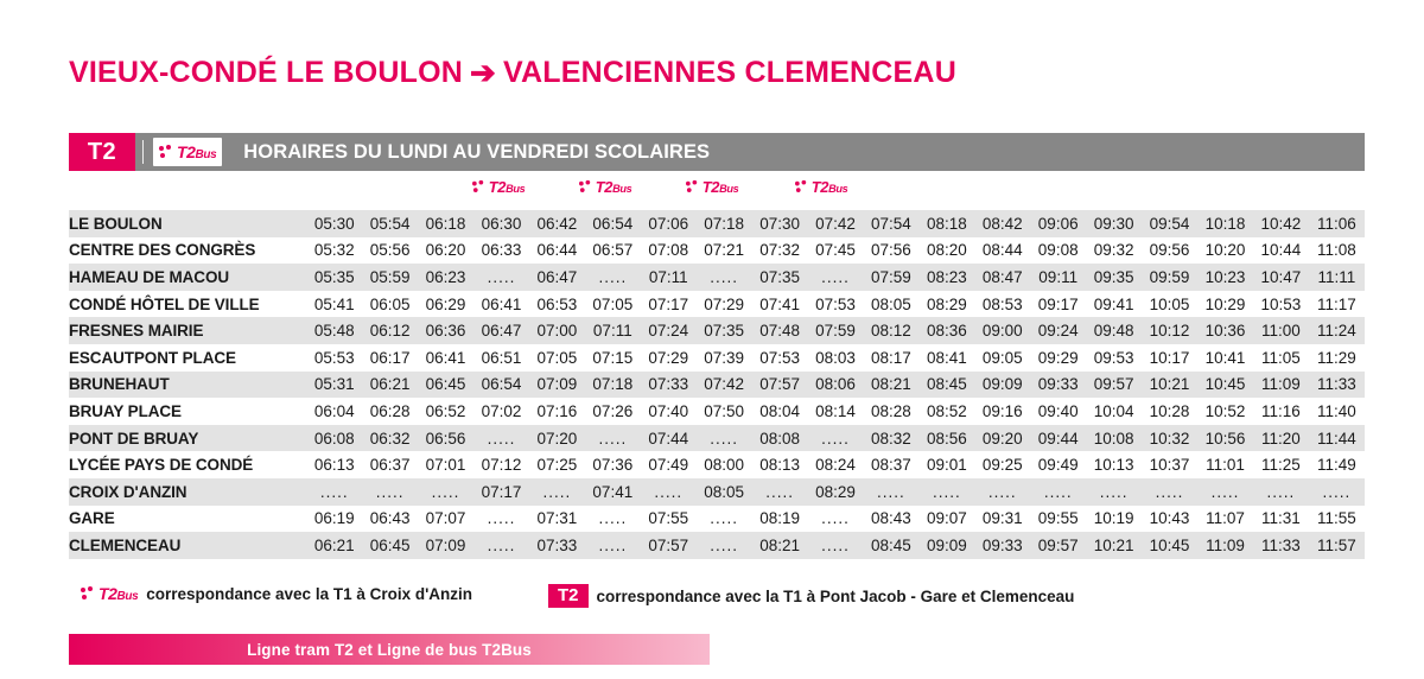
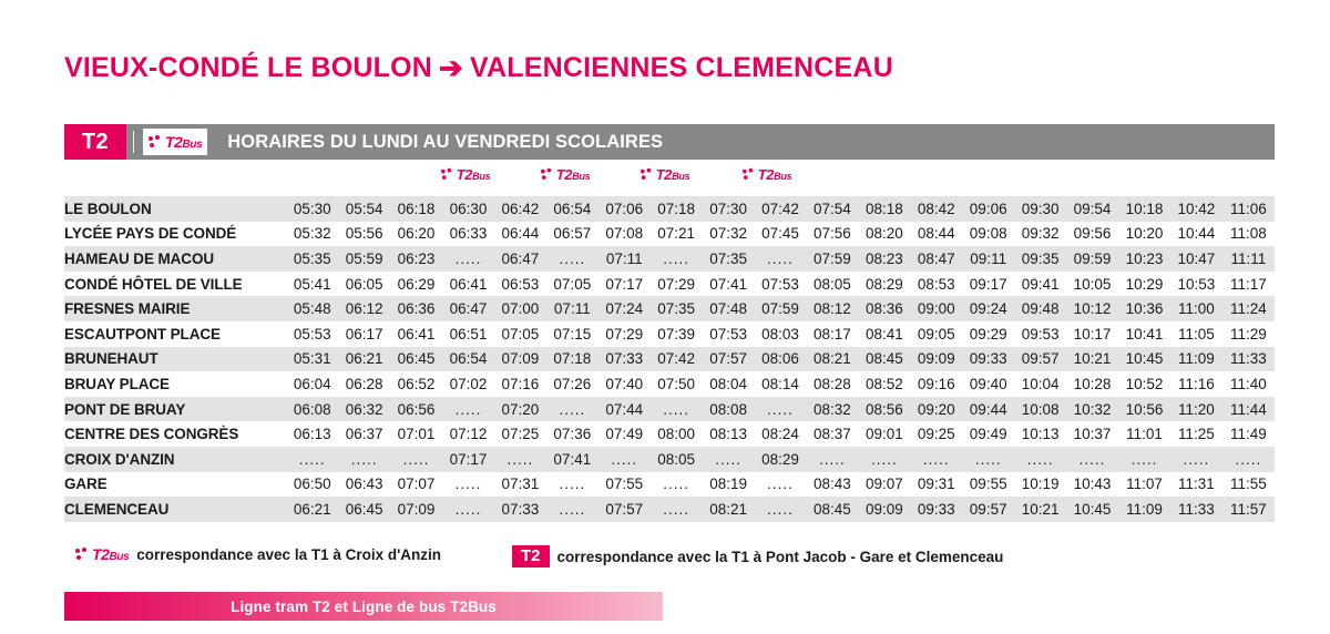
  VIEUX-CONDÉ LE BOULON ➔ VALENCIENNES CLEMENCEAU
  T2
  T2Bus
  HORAIRES DU LUNDI AU VENDREDI SCOLAIRES
  T2Bus
  T2Bus
  T2Bus
  T2Bus
  LE BOULON	05:30	05:54	06:18	06:30	06:42	06:54	07:06	07:18	07:30	07:42	07:54	08:18	08:42	09:06	09:30	09:54	10:18	10:42	11:06
- CENTRE DES CONGRÈS	05:32	05:56	06:20	06:33	06:44	06:57	07:08	07:21	07:32	07:45	07:56	08:20	08:44	09:08	09:32	09:56	10:20	10:44	11:08
+ LYCÉE PAYS DE CONDÉ	05:32	05:56	06:20	06:33	06:44	06:57	07:08	07:21	07:32	07:45	07:56	08:20	08:44	09:08	09:32	09:56	10:20	10:44	11:08
  HAMEAU DE MACOU	05:35	05:59	06:23	.....	06:47	.....	07:11	.....	07:35	.....	07:59	08:23	08:47	09:11	09:35	09:59	10:23	10:47	11:11
  CONDÉ HÔTEL DE VILLE	05:41	06:05	06:29	06:41	06:53	07:05	07:17	07:29	07:41	07:53	08:05	08:29	08:53	09:17	09:41	10:05	10:29	10:53	11:17
  FRESNES MAIRIE	05:48	06:12	06:36	06:47	07:00	07:11	07:24	07:35	07:48	07:59	08:12	08:36	09:00	09:24	09:48	10:12	10:36	11:00	11:24
  ESCAUTPONT PLACE	05:53	06:17	06:41	06:51	07:05	07:15	07:29	07:39	07:53	08:03	08:17	08:41	09:05	09:29	09:53	10:17	10:41	11:05	11:29
  BRUNEHAUT	05:31	06:21	06:45	06:54	07:09	07:18	07:33	07:42	07:57	08:06	08:21	08:45	09:09	09:33	09:57	10:21	10:45	11:09	11:33
  BRUAY PLACE	06:04	06:28	06:52	07:02	07:16	07:26	07:40	07:50	08:04	08:14	08:28	08:52	09:16	09:40	10:04	10:28	10:52	11:16	11:40
  PONT DE BRUAY	06:08	06:32	06:56	.....	07:20	.....	07:44	.....	08:08	.....	08:32	08:56	09:20	09:44	10:08	10:32	10:56	11:20	11:44
- LYCÉE PAYS DE CONDÉ	06:13	06:37	07:01	07:12	07:25	07:36	07:49	08:00	08:13	08:24	08:37	09:01	09:25	09:49	10:13	10:37	11:01	11:25	11:49
+ CENTRE DES CONGRÈS	06:13	06:37	07:01	07:12	07:25	07:36	07:49	08:00	08:13	08:24	08:37	09:01	09:25	09:49	10:13	10:37	11:01	11:25	11:49
  CROIX D'ANZIN	.....	.....	.....	07:17	.....	07:41	.....	08:05	.....	08:29	.....	.....	.....	.....	.....	.....	.....	.....	.....
- GARE	06:19	06:43	07:07	.....	07:31	.....	07:55	.....	08:19	.....	08:43	09:07	09:31	09:55	10:19	10:43	11:07	11:31	11:55
+ GARE	06:50	06:43	07:07	.....	07:31	.....	07:55	.....	08:19	.....	08:43	09:07	09:31	09:55	10:19	10:43	11:07	11:31	11:55
  CLEMENCEAU	06:21	06:45	07:09	.....	07:33	.....	07:57	.....	08:21	.....	08:45	09:09	09:33	09:57	10:21	10:45	11:09	11:33	11:57
  T2Bus
  correspondance avec la T1 à Croix d'Anzin
  T2
  correspondance avec la T1 à Pont Jacob - Gare et Clemenceau
  Ligne tram T2 et Ligne de bus T2Bus
